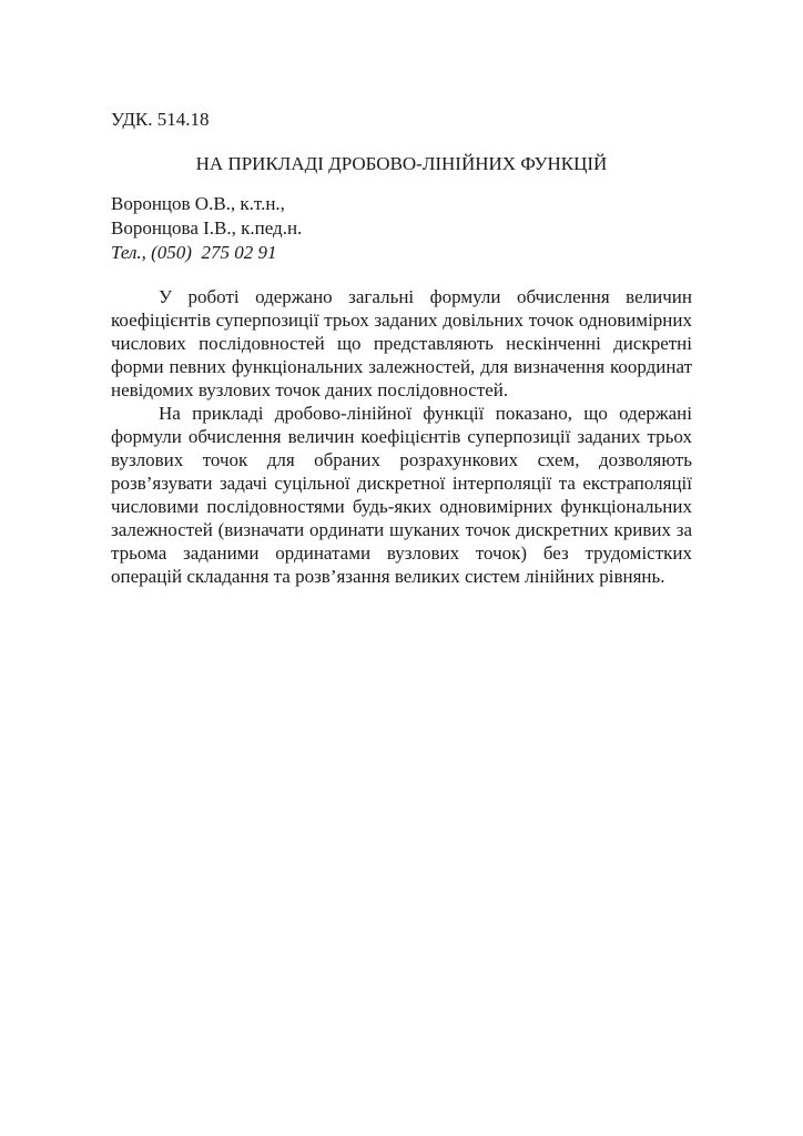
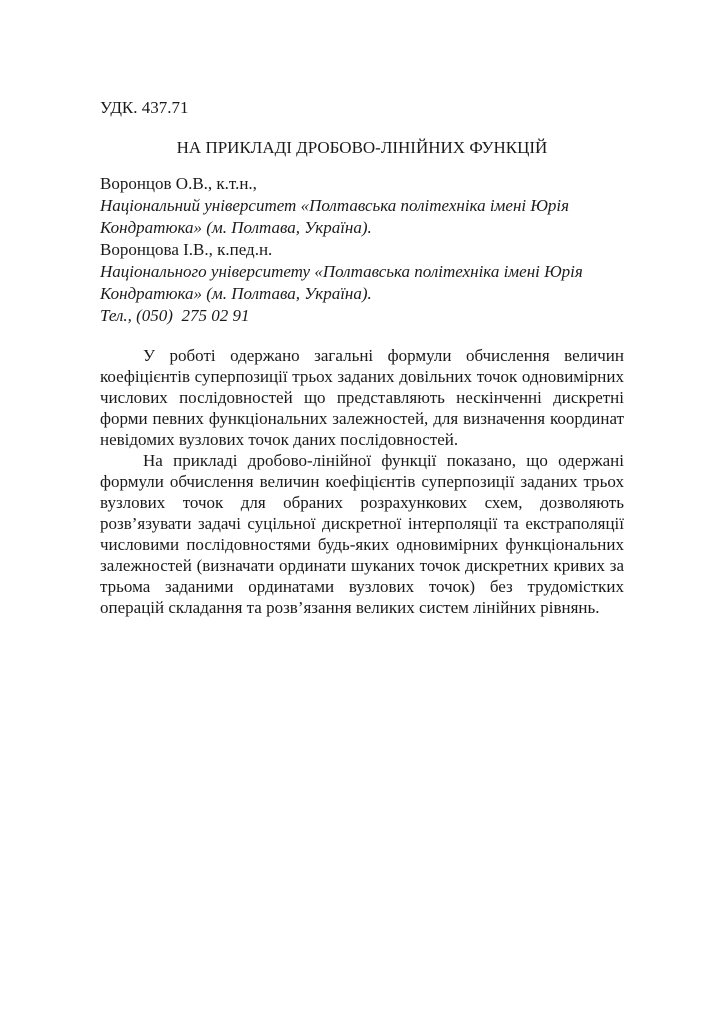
- УДК. 514.18
+ УДК. 437.71
  НА ПРИКЛАДІ ДРОБОВО-ЛІНІЙНИХ ФУНКЦІЙ
  Воронцов О.В., к.т.н.,
+ Національний університет «Полтавська політехніка імені Юрія Кондратюка» (м. Полтава, Україна).
  Воронцова І.В., к.пед.н.
+ Національного університету «Полтавська політехніка імені Юрія Кондратюка» (м. Полтава, Україна).
  Тел., (050) 275 02 91
  У роботі одержано загальні формули обчислення величин коефіцієнтів суперпозиції трьох заданих довільних точок одновимірних числових послідовностей що представляють нескінченні дискретні форми певних функціональних залежностей, для визначення координат невідомих вузлових точок даних послідовностей.
  На прикладі дробово-лінійної функції показано, що одержані формули обчислення величин коефіцієнтів суперпозиції заданих трьох вузлових точок для обраних розрахункових схем, дозволяють розв’язувати задачі суцільної дискретної інтерполяції та екстраполяції числовими послідовностями будь-яких одновимірних функціональних залежностей (визначати ординати шуканих точок дискретних кривих за трьома заданими ординатами вузлових точок) без трудомістких операцій складання та розв’язання великих систем лінійних рівнянь.
